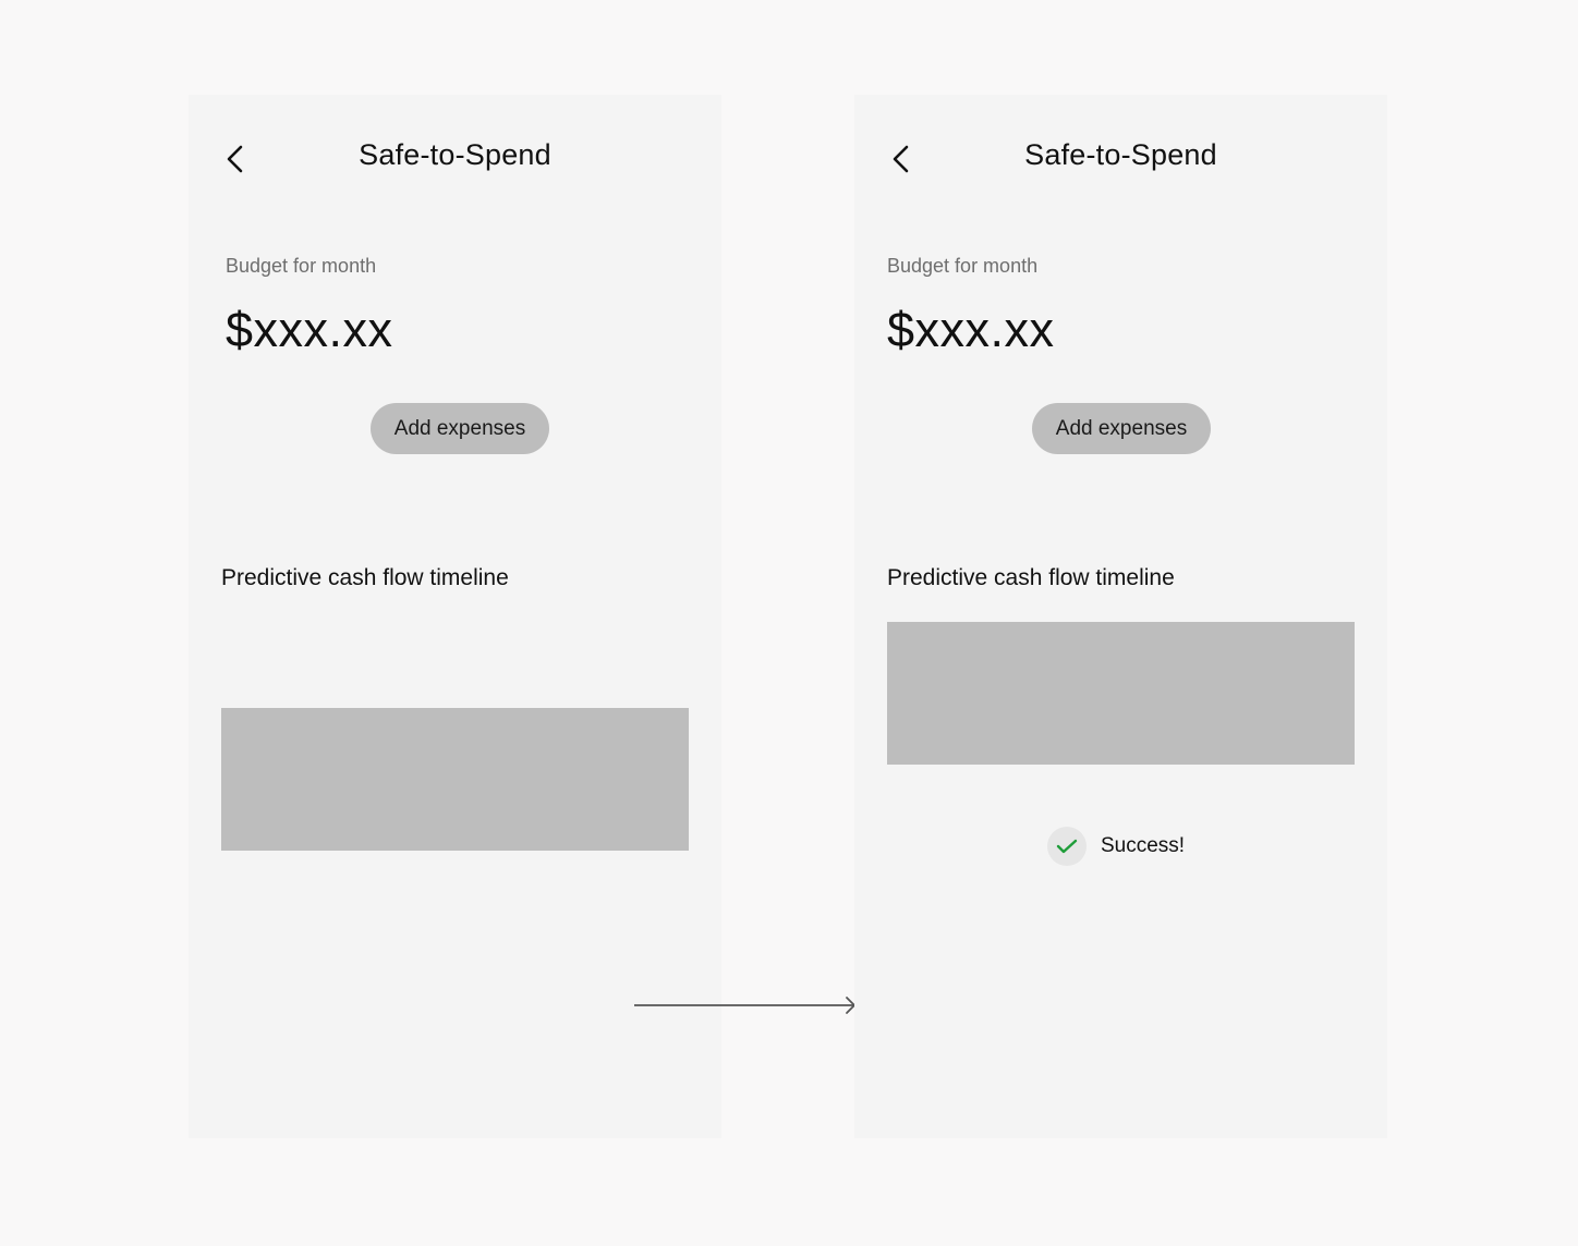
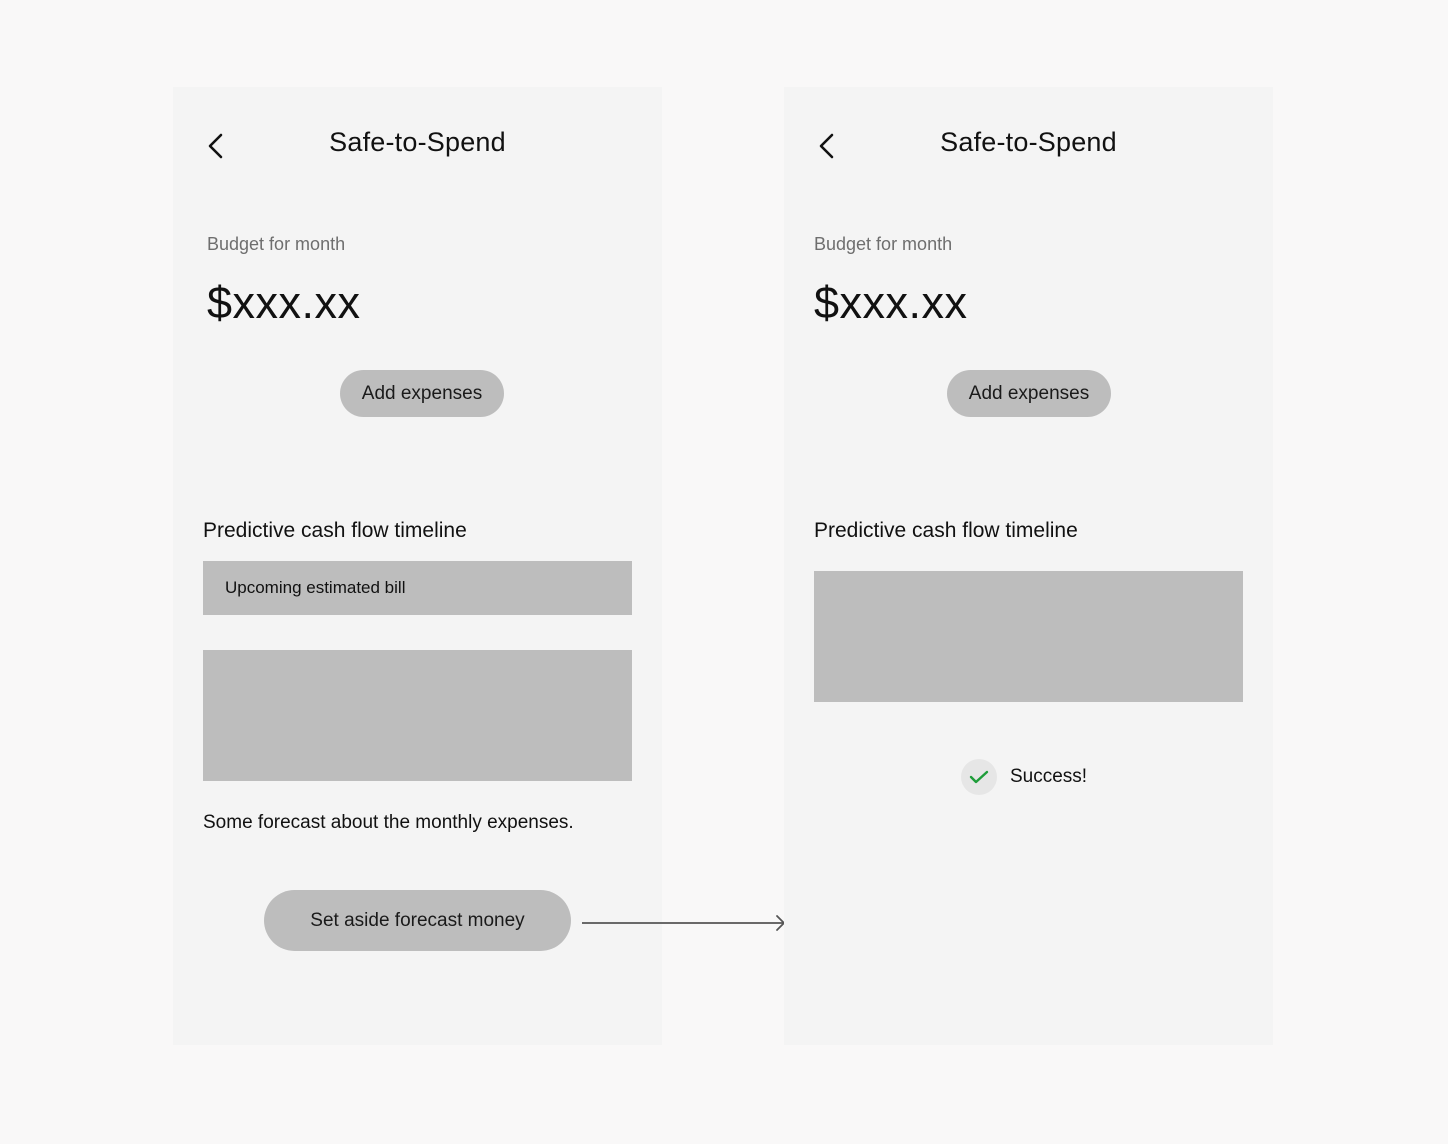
  Safe-to-Spend
  Budget for month
  $xxx.xx
  Add expenses
  Predictive cash flow timeline
+ Upcoming estimated bill
+ Some forecast about the monthly expenses.
+ Set aside forecast money
  Safe-to-Spend
  Budget for month
  $xxx.xx
  Add expenses
  Predictive cash flow timeline
  Success!
